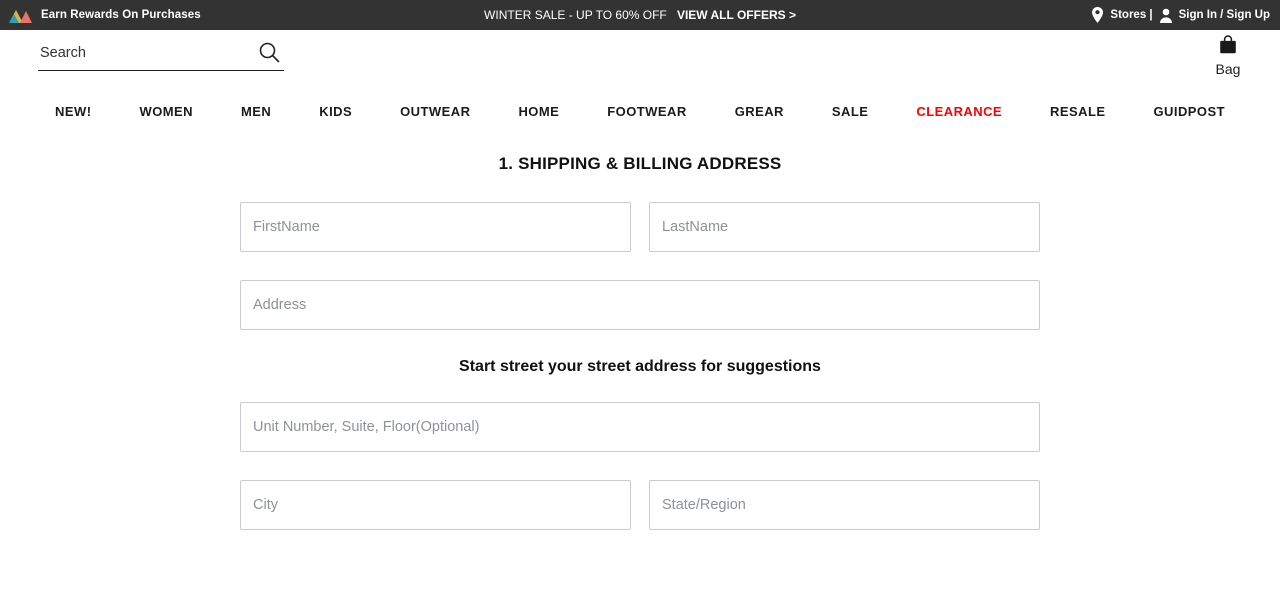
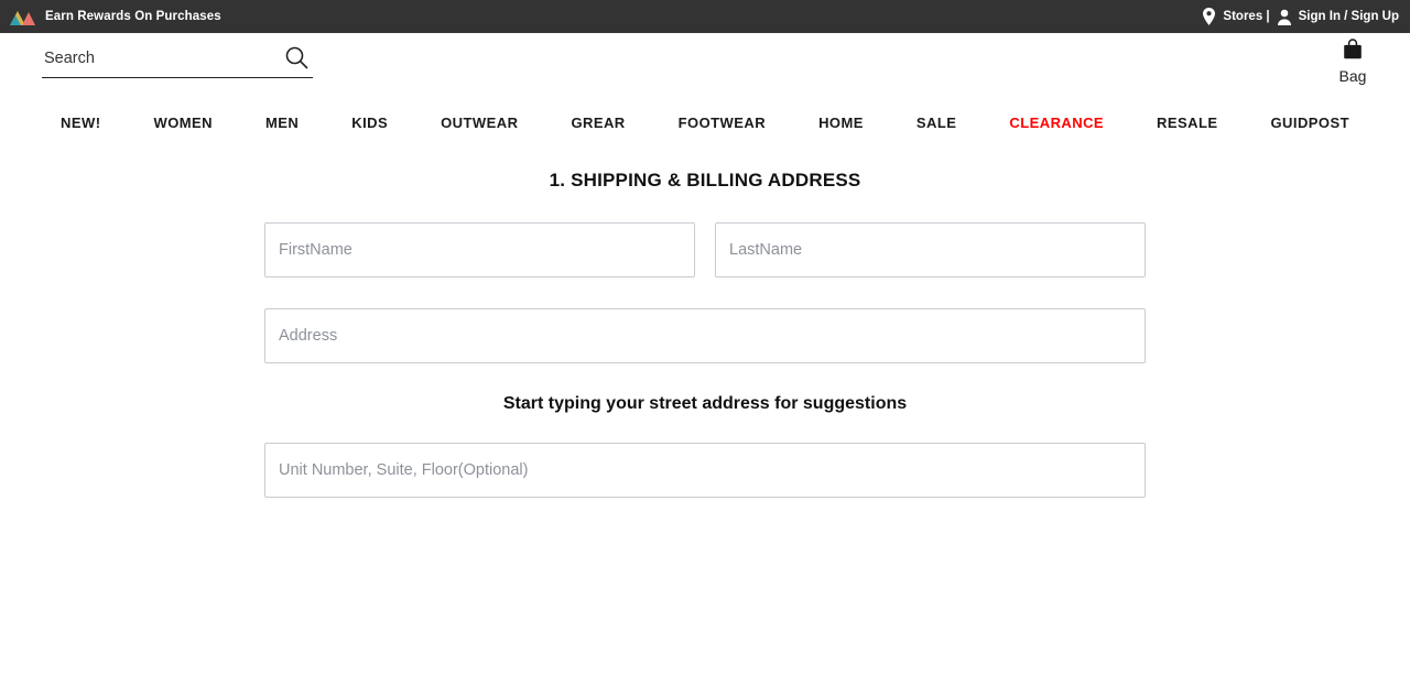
  Earn Rewards On Purchases
- WINTER SALE - UP TO 60% OFF VIEW ALL OFFERS >
  Stores |
  Sign In / Sign Up
  Search
  Bag
  NEW!
  WOMEN
  MEN
  KIDS
  OUTWEAR
- HOME
+ GREAR
  FOOTWEAR
- GREAR
+ HOME
  SALE
  CLEARANCE
  RESALE
  GUIDPOST
  1. SHIPPING & BILLING ADDRESS
  FirstName
  LastName
  Address
- Start street your street address for suggestions
+ Start typing your street address for suggestions
  Unit Number, Suite, Floor(Optional)
- City
- State/Region
